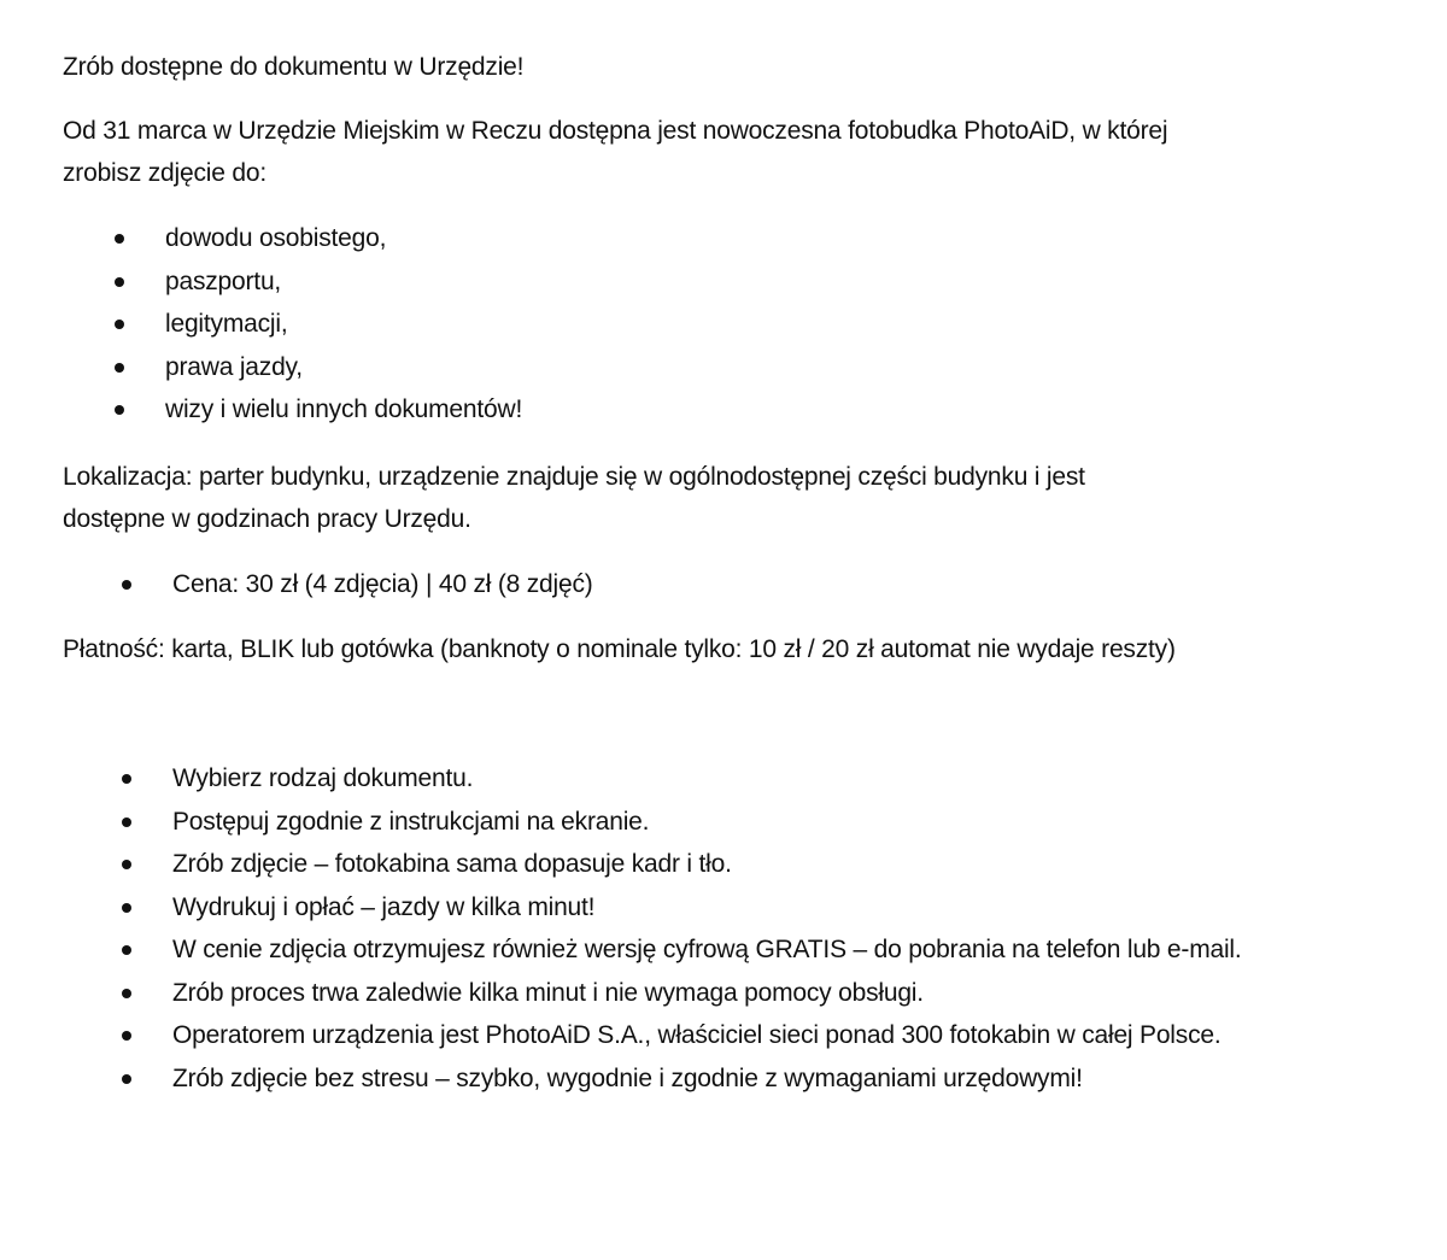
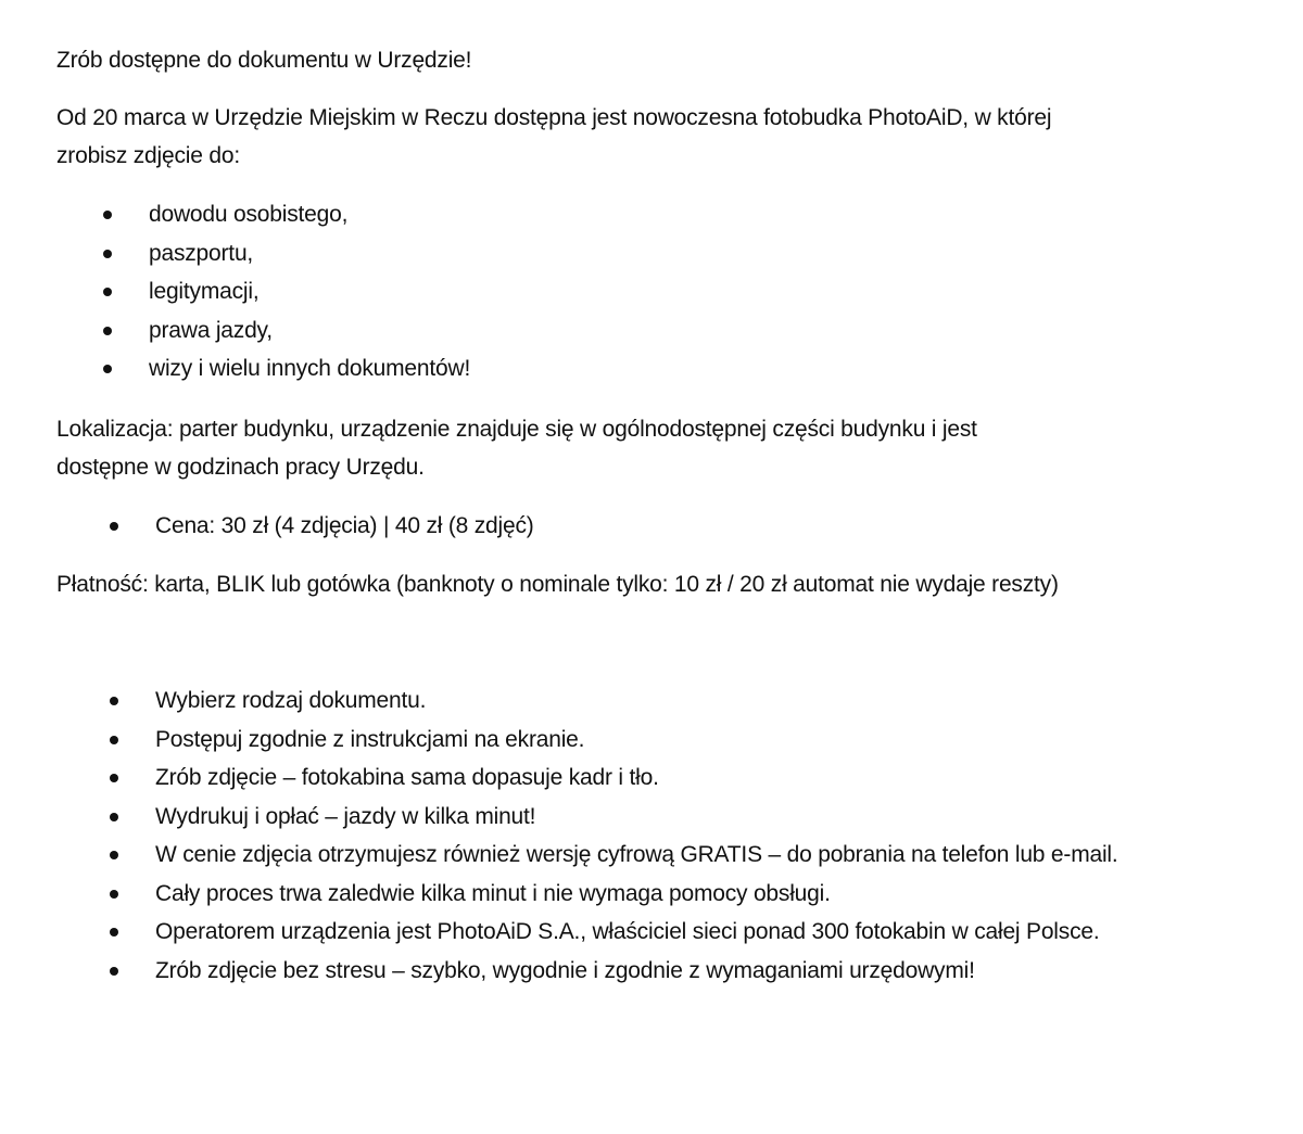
  Zrób dostępne do dokumentu w Urzędzie!
- Od 31 marca w Urzędzie Miejskim w Reczu dostępna jest nowoczesna fotobudka PhotoAiD, w której
+ Od 20 marca w Urzędzie Miejskim w Reczu dostępna jest nowoczesna fotobudka PhotoAiD, w której
  zrobisz zdjęcie do:
  dowodu osobistego,
  paszportu,
  legitymacji,
  prawa jazdy,
  wizy i wielu innych dokumentów!
  Lokalizacja: parter budynku, urządzenie znajduje się w ogólnodostępnej części budynku i jest
  dostępne w godzinach pracy Urzędu.
  Cena: 30 zł (4 zdjęcia) | 40 zł (8 zdjęć)
  Płatność: karta, BLIK lub gotówka (banknoty o nominale tylko: 10 zł / 20 zł automat nie wydaje reszty)
  Wybierz rodzaj dokumentu.
  Postępuj zgodnie z instrukcjami na ekranie.
  Zrób zdjęcie – fotokabina sama dopasuje kadr i tło.
  Wydrukuj i opłać – jazdy w kilka minut!
  W cenie zdjęcia otrzymujesz również wersję cyfrową GRATIS – do pobrania na telefon lub e-mail.
- Zrób proces trwa zaledwie kilka minut i nie wymaga pomocy obsługi.
+ Cały proces trwa zaledwie kilka minut i nie wymaga pomocy obsługi.
  Operatorem urządzenia jest PhotoAiD S.A., właściciel sieci ponad 300 fotokabin w całej Polsce.
  Zrób zdjęcie bez stresu – szybko, wygodnie i zgodnie z wymaganiami urzędowymi!
